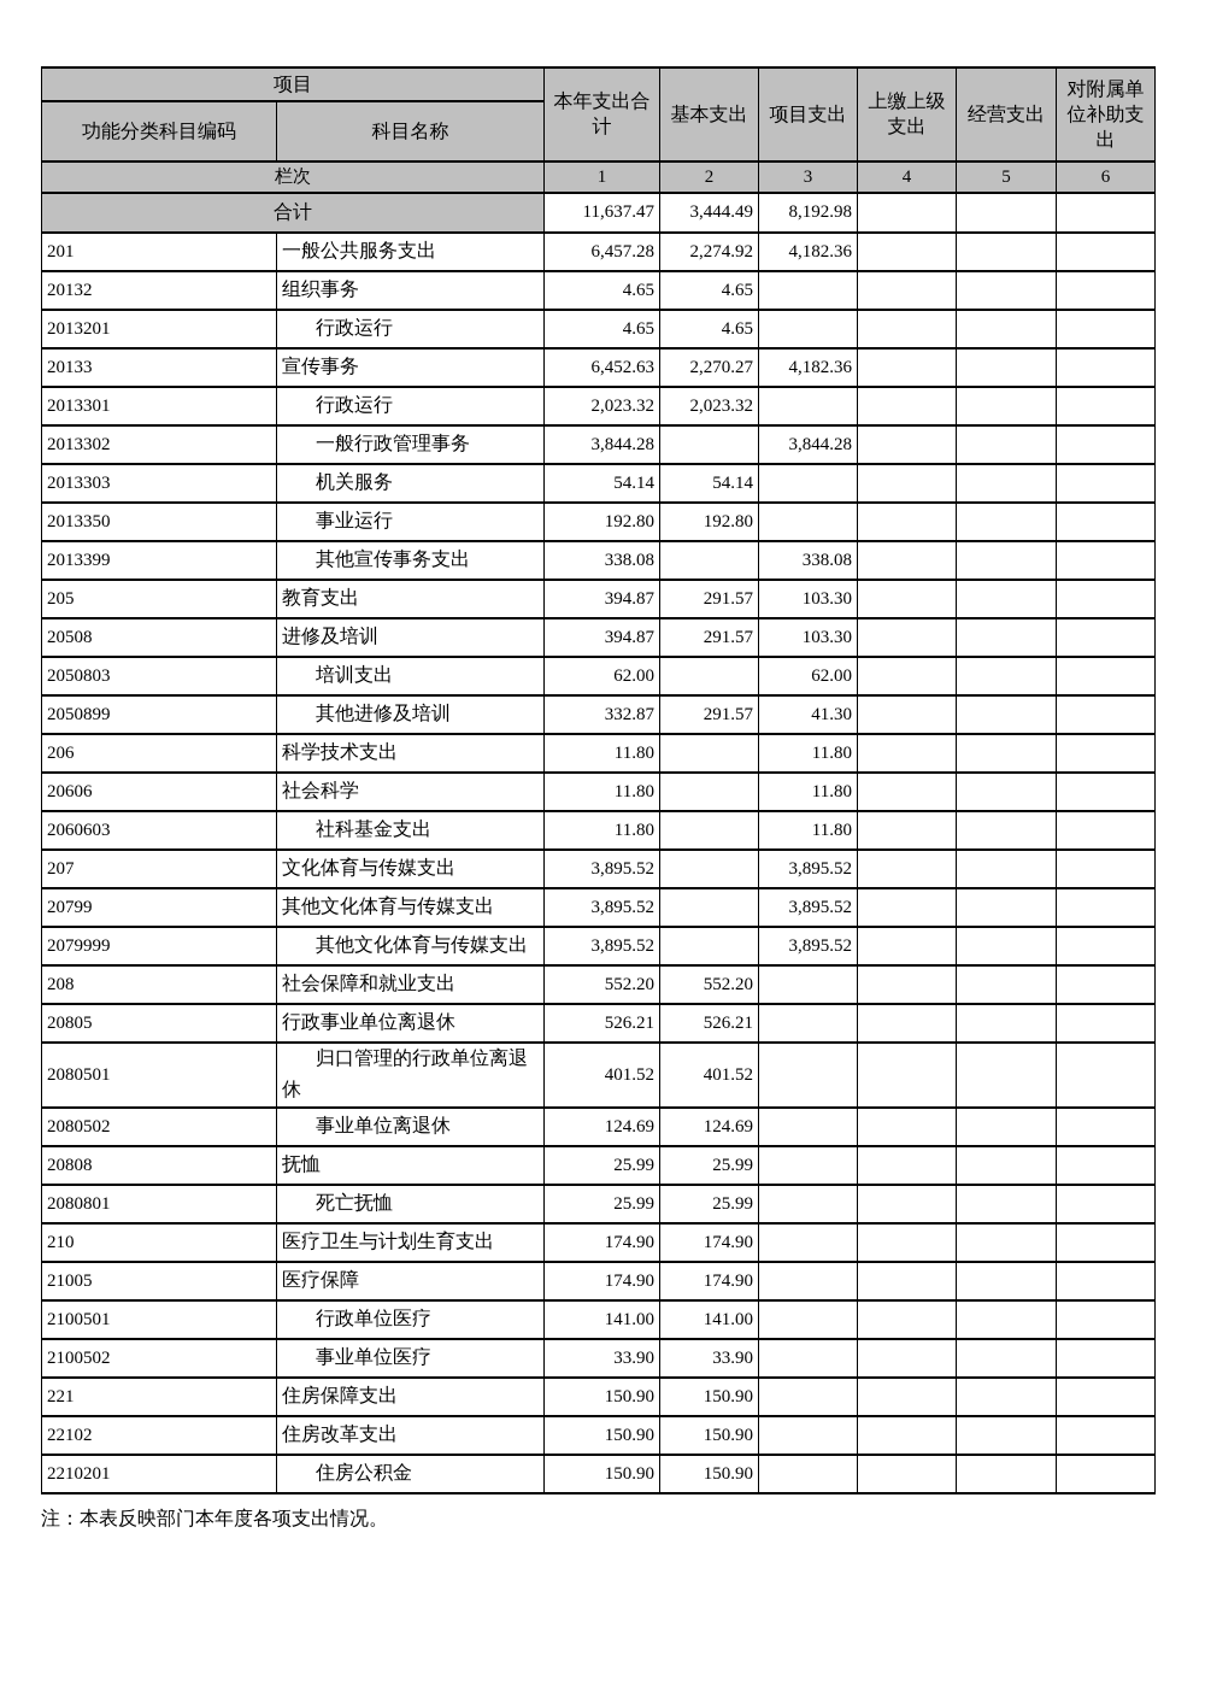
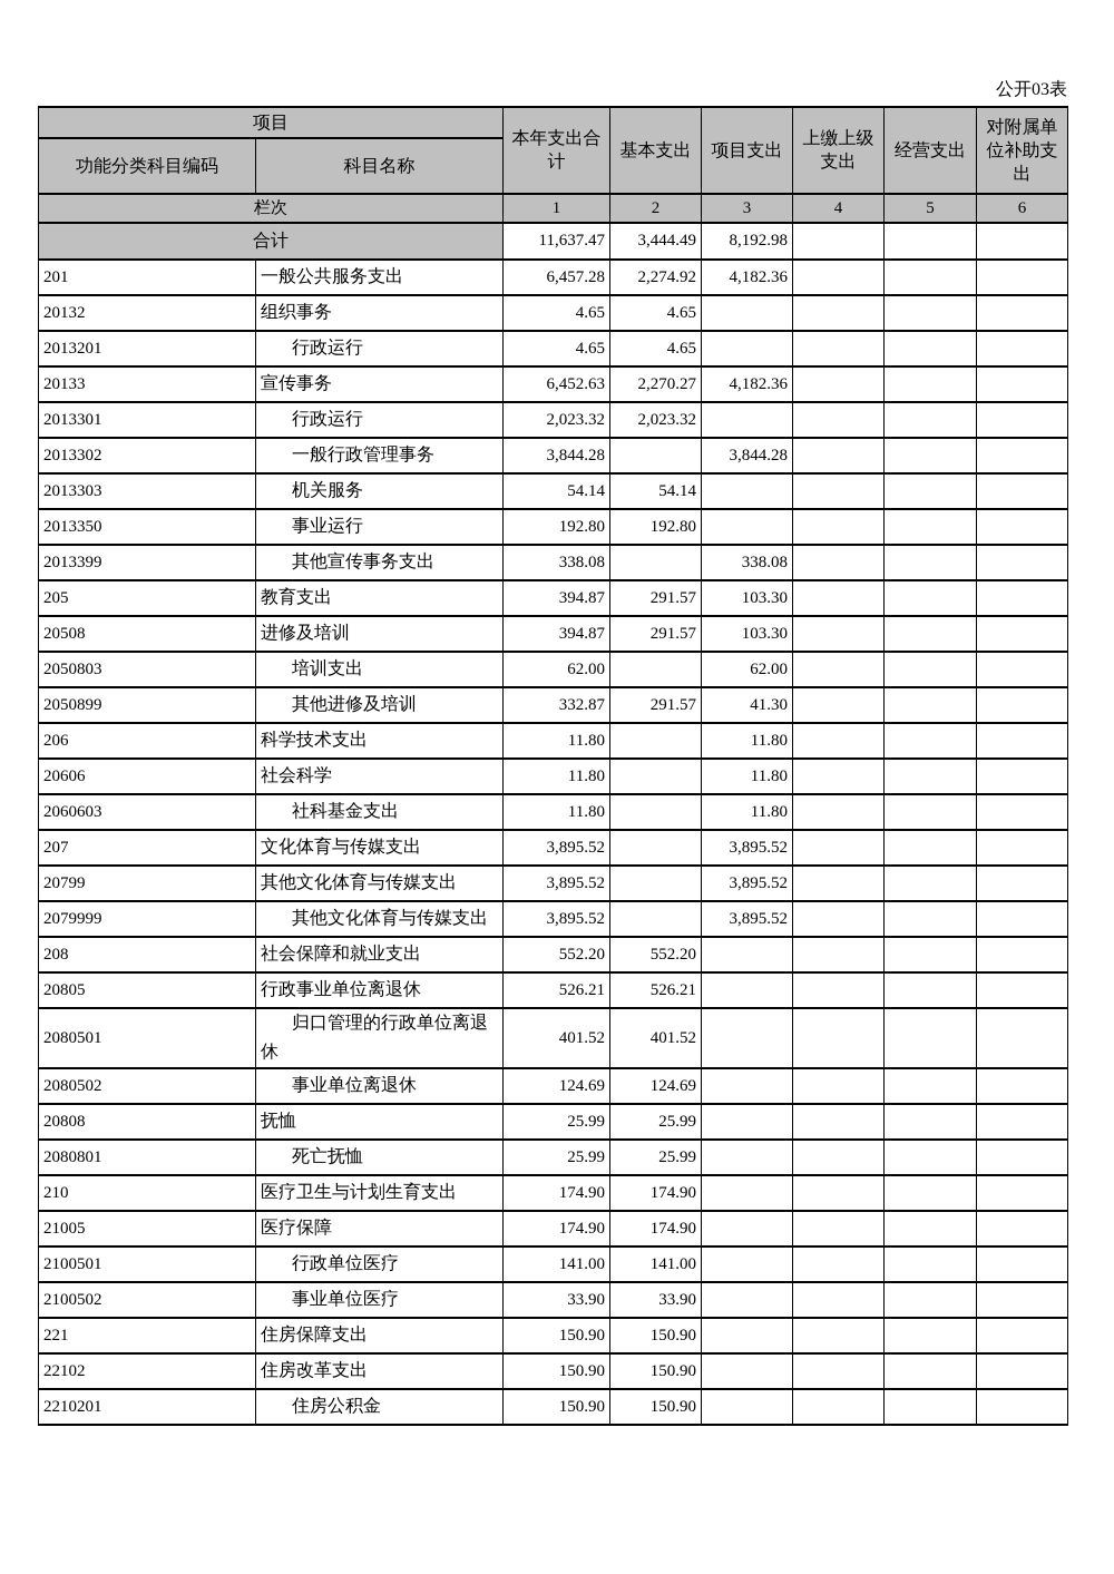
+ 公开03表
  项目	本年支出合计	基本支出	项目支出	上缴上级支出	经营支出	对附属单位补助支出
  功能分类科目编码	科目名称
  栏次	1	2	3	4	5	6
  合计	11,637.47	3,444.49	8,192.98
  201	一般公共服务支出	6,457.28	2,274.92	4,182.36
  20132	组织事务	4.65	4.65
  2013201	行政运行	4.65	4.65
  20133	宣传事务	6,452.63	2,270.27	4,182.36
  2013301	行政运行	2,023.32	2,023.32
  2013302	一般行政管理事务	3,844.28		3,844.28
  2013303	机关服务	54.14	54.14
  2013350	事业运行	192.80	192.80
  2013399	其他宣传事务支出	338.08		338.08
  205	教育支出	394.87	291.57	103.30
  20508	进修及培训	394.87	291.57	103.30
  2050803	培训支出	62.00		62.00
  2050899	其他进修及培训	332.87	291.57	41.30
  206	科学技术支出	11.80		11.80
  20606	社会科学	11.80		11.80
  2060603	社科基金支出	11.80		11.80
  207	文化体育与传媒支出	3,895.52		3,895.52
  20799	其他文化体育与传媒支出	3,895.52		3,895.52
  2079999	其他文化体育与传媒支出	3,895.52		3,895.52
  208	社会保障和就业支出	552.20	552.20
  20805	行政事业单位离退休	526.21	526.21
  2080501	归口管理的行政单位离退休	401.52	401.52
  2080502	事业单位离退休	124.69	124.69
  20808	抚恤	25.99	25.99
  2080801	死亡抚恤	25.99	25.99
  210	医疗卫生与计划生育支出	174.90	174.90
  21005	医疗保障	174.90	174.90
  2100501	行政单位医疗	141.00	141.00
  2100502	事业单位医疗	33.90	33.90
  221	住房保障支出	150.90	150.90
  22102	住房改革支出	150.90	150.90
  2210201	住房公积金	150.90	150.90
- 注：本表反映部门本年度各项支出情况。
